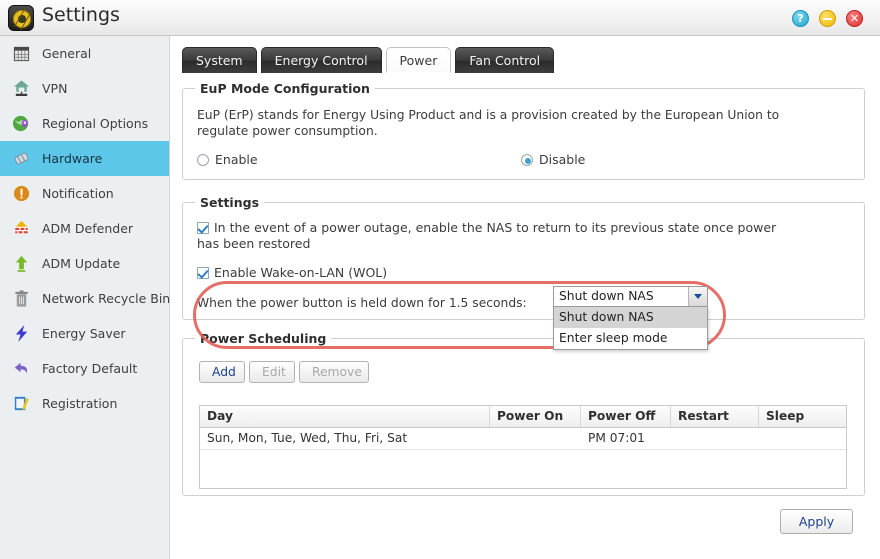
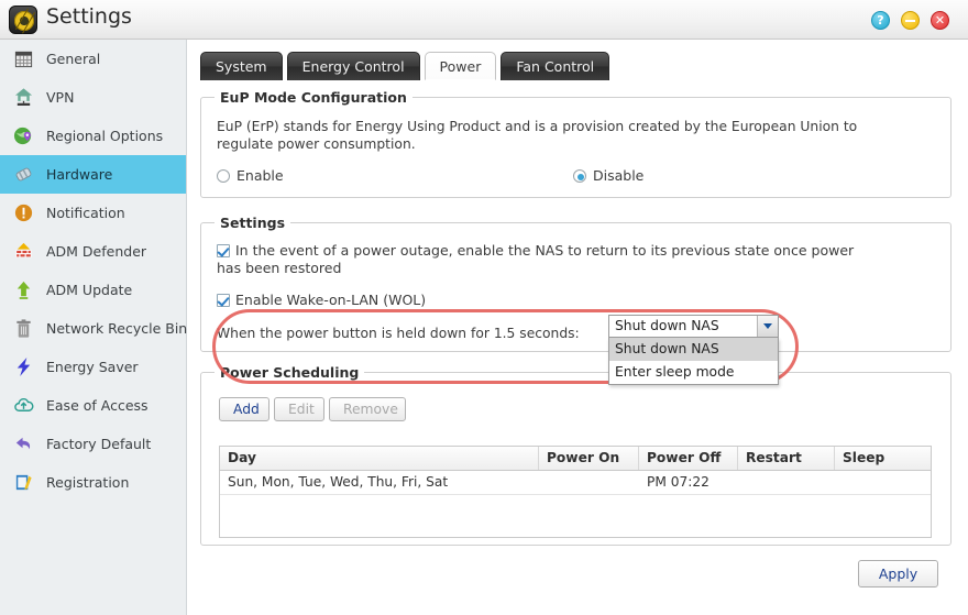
  Settings
  ?
  ✕
  General
  VPN
  Regional Options
  Hardware
  Notification
  ADM Defender
  ADM Update
  Network Recycle Bin
  Energy Saver
+ Ease of Access
  Factory Default
  Registration
  System
  Energy Control
  Power
  Fan Control
  EuP Mode Configuration
  EuP (ErP) stands for Energy Using Product and is a provision created by the European Union to regulate power consumption.
  Enable
  Disable
  Settings
  In the event of a power outage, enable the NAS to return to its previous state once power has been restored
  Enable Wake-on-LAN (WOL)
  When the power button is held down for 1.5 seconds:
  Power Scheduling
  Add
  Edit
  Remove
  Day
  Power On
  Power Off
  Restart
  Sleep
  Sun, Mon, Tue, Wed, Thu, Fri, Sat
- PM 07:01
+ PM 07:22
  Apply
  Shut down NAS
  Shut down NAS
  Enter sleep mode
